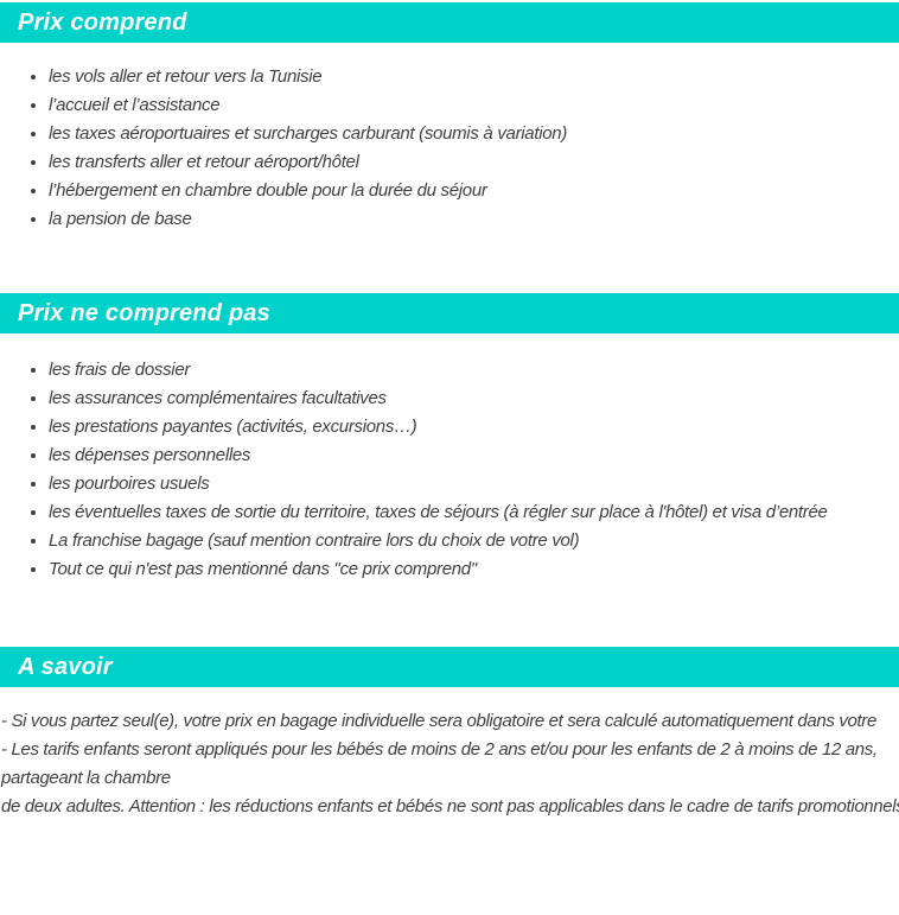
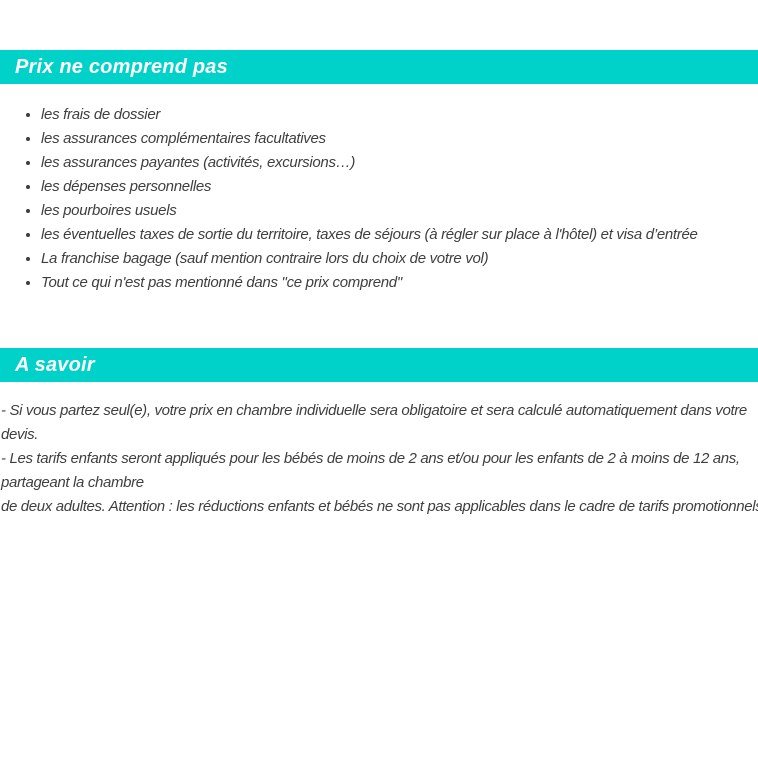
- Prix comprend
- les vols aller et retour vers la Tunisie
- l’accueil et l’assistance
- les taxes aéroportuaires et surcharges carburant (soumis à variation)
- les transferts aller et retour aéroport/hôtel
- l’hébergement en chambre double pour la durée du séjour
- la pension de base
  Prix ne comprend pas
  les frais de dossier
  les assurances complémentaires facultatives
- les prestations payantes (activités, excursions…)
+ les assurances payantes (activités, excursions…)
  les dépenses personnelles
  les pourboires usuels
  les éventuelles taxes de sortie du territoire, taxes de séjours (à régler sur place à l'hôtel) et visa d’entrée
  La franchise bagage (sauf mention contraire lors du choix de votre vol)
  Tout ce qui n'est pas mentionné dans "ce prix comprend"
  A savoir
- - Si vous partez seul(e), votre prix en bagage individuelle sera obligatoire et sera calculé automatiquement dans votre
+ - Si vous partez seul(e), votre prix en chambre individuelle sera obligatoire et sera calculé automatiquement dans votre
+ devis.
  - Les tarifs enfants seront appliqués pour les bébés de moins de 2 ans et/ou pour les enfants de 2 à moins de 12 ans,
  partageant la chambre
  de deux adultes. Attention : les réductions enfants et bébés ne sont pas applicables dans le cadre de tarifs promotionnel
